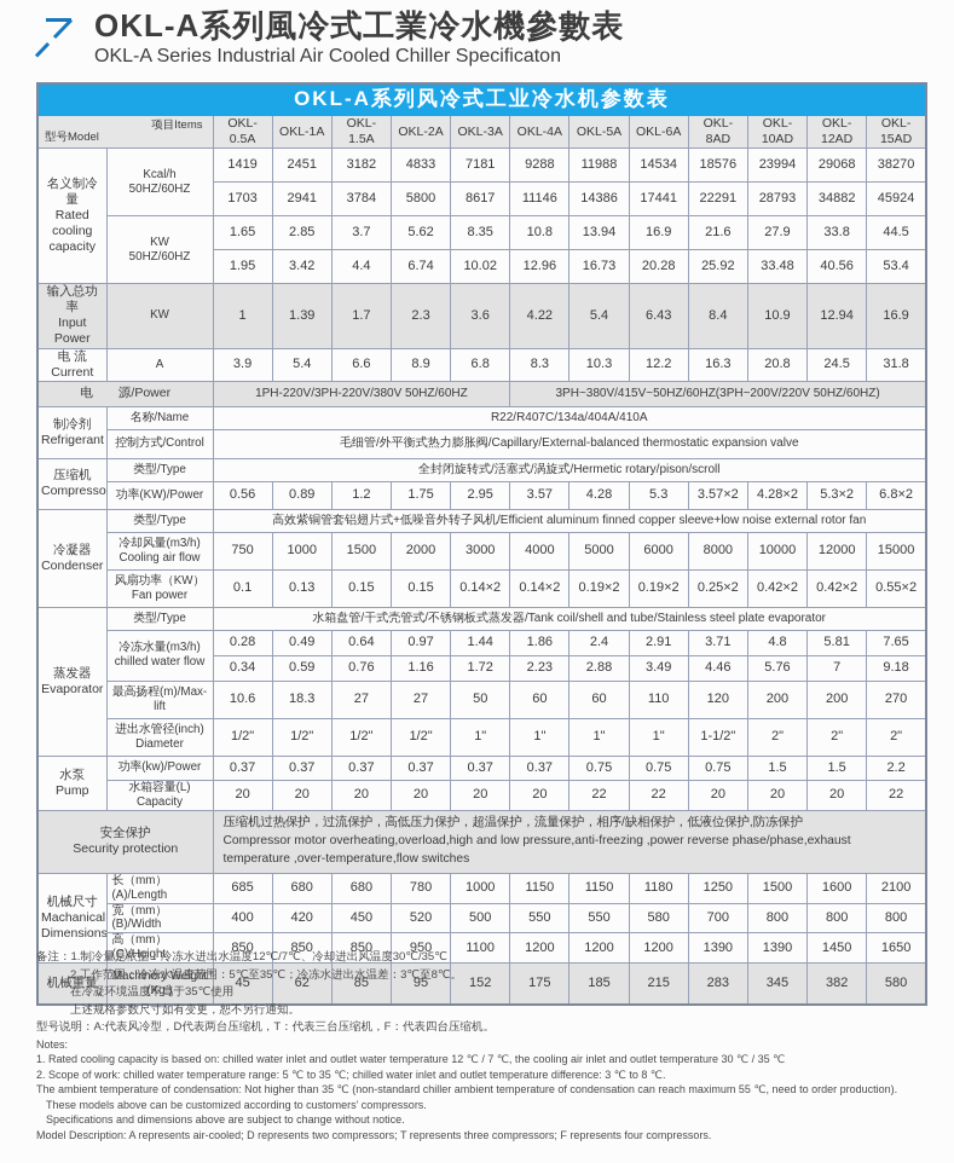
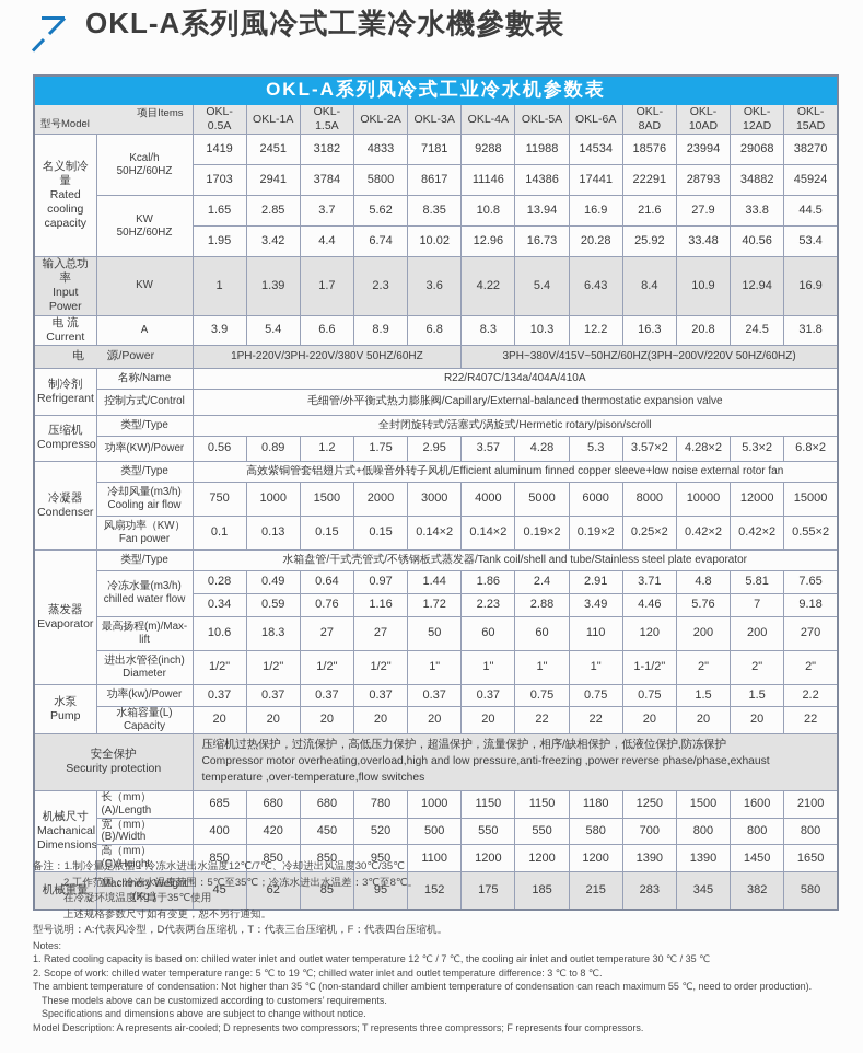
  OKL-A系列風冷式工業冷水機參數表
- OKL-A Series Industrial Air Cooled Chiller Specificaton
  OKL-A系列风冷式工业冷水机参数表
  型号Model项目Items	OKL-0.5A	OKL-1A	OKL-1.5A	OKL-2A	OKL-3A	OKL-4A	OKL-5A	OKL-6A	OKL-8AD	OKL-10AD	OKL-12AD	OKL-15AD
  名义制冷量 Rated cooling capacity	Kcal/h 50HZ/60HZ	1419	2451	3182	4833	7181	9288	11988	14534	18576	23994	29068	38270
  1703	2941	3784	5800	8617	11146	14386	17441	22291	28793	34882	45924
  KW 50HZ/60HZ	1.65	2.85	3.7	5.62	8.35	10.8	13.94	16.9	21.6	27.9	33.8	44.5
  1.95	3.42	4.4	6.74	10.02	12.96	16.73	20.28	25.92	33.48	40.56	53.4
  输入总功率 Input Power	KW	1	1.39	1.7	2.3	3.6	4.22	5.4	6.43	8.4	10.9	12.94	16.9
  电 流 Current	A	3.9	5.4	6.6	8.9	6.8	8.3	10.3	12.2	16.3	20.8	24.5	31.8
  电 源/Power	1PH-220V/3PH-220V/380V 50HZ/60HZ	3PH~380V/415V~50HZ/60HZ(3PH~200V/220V 50HZ/60HZ)
  制冷剂 Refrigerant	名称/Name	R22/R407C/134a/404A/410A
  控制方式/Control	毛细管/外平衡式热力膨胀阀/Capillary/External-balanced thermostatic expansion valve
  压缩机 Compresso	类型/Type	全封闭旋转式/活塞式/涡旋式/Hermetic rotary/pison/scroll
  功率(KW)/Power	0.56	0.89	1.2	1.75	2.95	3.57	4.28	5.3	3.57×2	4.28×2	5.3×2	6.8×2
  冷凝器 Condenser	类型/Type	高效紫铜管套铝翅片式+低噪音外转子风机/Efficient aluminum finned copper sleeve+low noise external rotor fan
  冷却风量(m3/h) Cooling air flow	750	1000	1500	2000	3000	4000	5000	6000	8000	10000	12000	15000
  风扇功率（KW） Fan power	0.1	0.13	0.15	0.15	0.14×2	0.14×2	0.19×2	0.19×2	0.25×2	0.42×2	0.42×2	0.55×2
  蒸发器 Evaporator	类型/Type	水箱盘管/干式壳管式/不锈钢板式蒸发器/Tank coil/shell and tube/Stainless steel plate evaporator
  冷冻水量(m3/h) chilled water flow	0.28	0.49	0.64	0.97	1.44	1.86	2.4	2.91	3.71	4.8	5.81	7.65
  0.34	0.59	0.76	1.16	1.72	2.23	2.88	3.49	4.46	5.76	7	9.18
  最高扬程(m)/Max-lift	10.6	18.3	27	27	50	60	60	110	120	200	200	270
  进出水管径(inch) Diameter	1/2"	1/2"	1/2"	1/2"	1"	1"	1"	1"	1-1/2"	2"	2"	2"
  水泵 Pump	功率(kw)/Power	0.37	0.37	0.37	0.37	0.37	0.37	0.75	0.75	0.75	1.5	1.5	2.2
  水箱容量(L) Capacity	20	20	20	20	20	20	22	22	20	20	20	22
  安全保护 Security protection	压缩机过热保护，过流保护，高低压力保护，超温保护，流量保护，相序/缺相保护，低液位保护,防冻保护 Compressor motor overheating,overload,high and low pressure,anti-freezing ,power reverse phase/phase,exhaust temperature ,over-temperature,flow switches
  机械尺寸 Machanical Dimensions	长（mm）(A)/Length	685	680	680	780	1000	1150	1150	1180	1250	1500	1600	2100
  宽（mm）(B)/Width	400	420	450	520	500	550	550	580	700	800	800	800
  高（mm）(C)/Height	850	850	850	950	1100	1200	1200	1200	1390	1390	1450	1650
  机械重量	Machinery Weight (Kg )	45	62	85	95	152	175	185	215	283	345	382	580
  备注：1.制冷量是依据：冷冻水进出水温度12℃/7℃、冷却进出风温度30℃/35℃
  2.工作范围：冷冻水温度范围：5℃至35℃；冷冻水进出水温差：3℃至8℃。
  在冷凝环境温度不高于35℃使用
  上述规格参数尺寸如有变更，恕不另行通知。
  型号说明：A:代表风冷型，D代表两台压缩机，T：代表三台压缩机，F：代表四台压缩机。
  Notes:
  1. Rated cooling capacity is based on: chilled water inlet and outlet water temperature 12 ℃ / 7 ℃, the cooling air inlet and outlet temperature 30 ℃ / 35 ℃
- 2. Scope of work: chilled water temperature range: 5 ℃ to 35 ℃; chilled water inlet and outlet temperature difference: 3 ℃ to 8 ℃.
+ 2. Scope of work: chilled water temperature range: 5 ℃ to 19 ℃; chilled water inlet and outlet temperature difference: 3 ℃ to 8 ℃.
  The ambient temperature of condensation: Not higher than 35 ℃ (non-standard chiller ambient temperature of condensation can reach maximum 55 ℃, need to order production).
- These models above can be customized according to customers’ compressors.
+ These models above can be customized according to customers’ requirements.
  Specifications and dimensions above are subject to change without notice.
  Model Description: A represents air-cooled; D represents two compressors; T represents three compressors; F represents four compressors.
